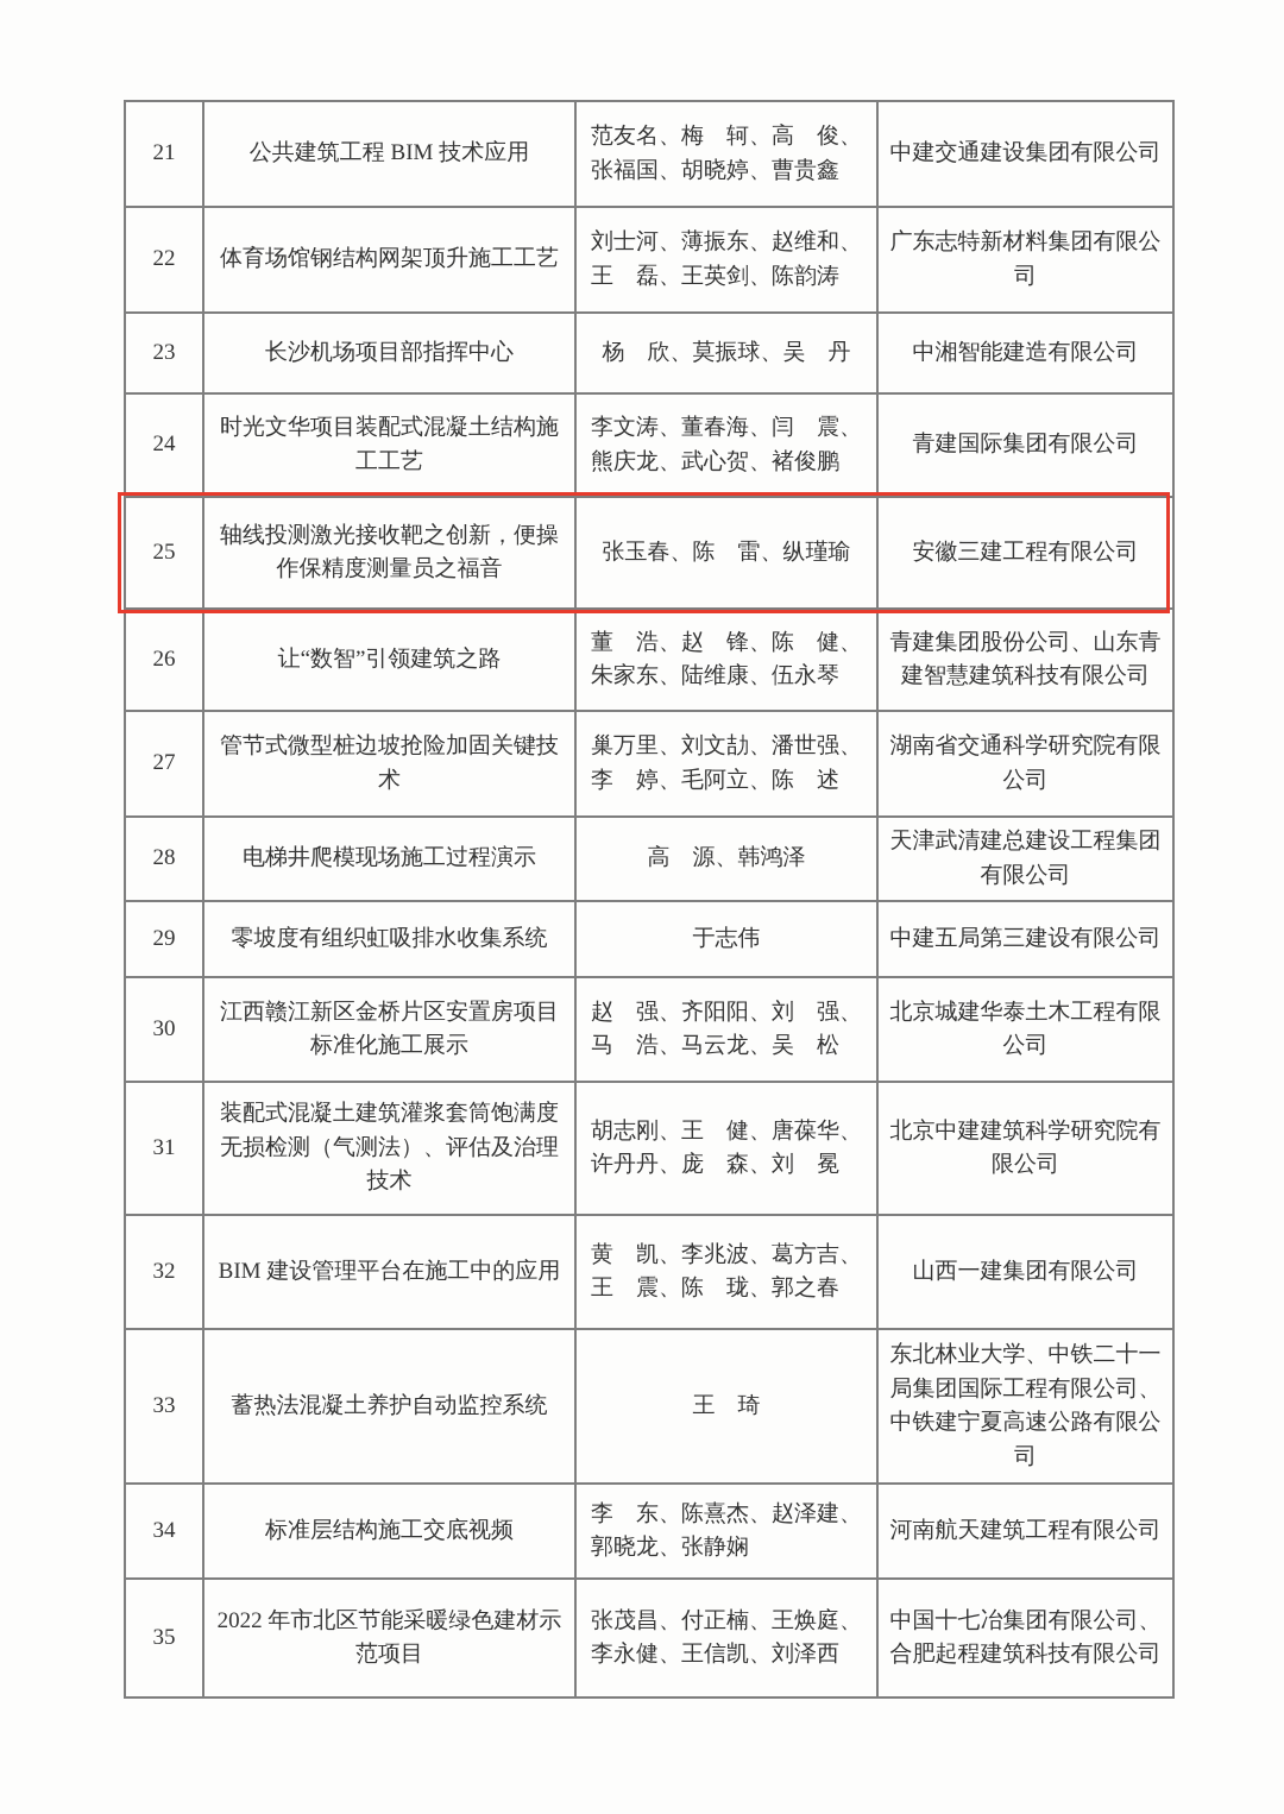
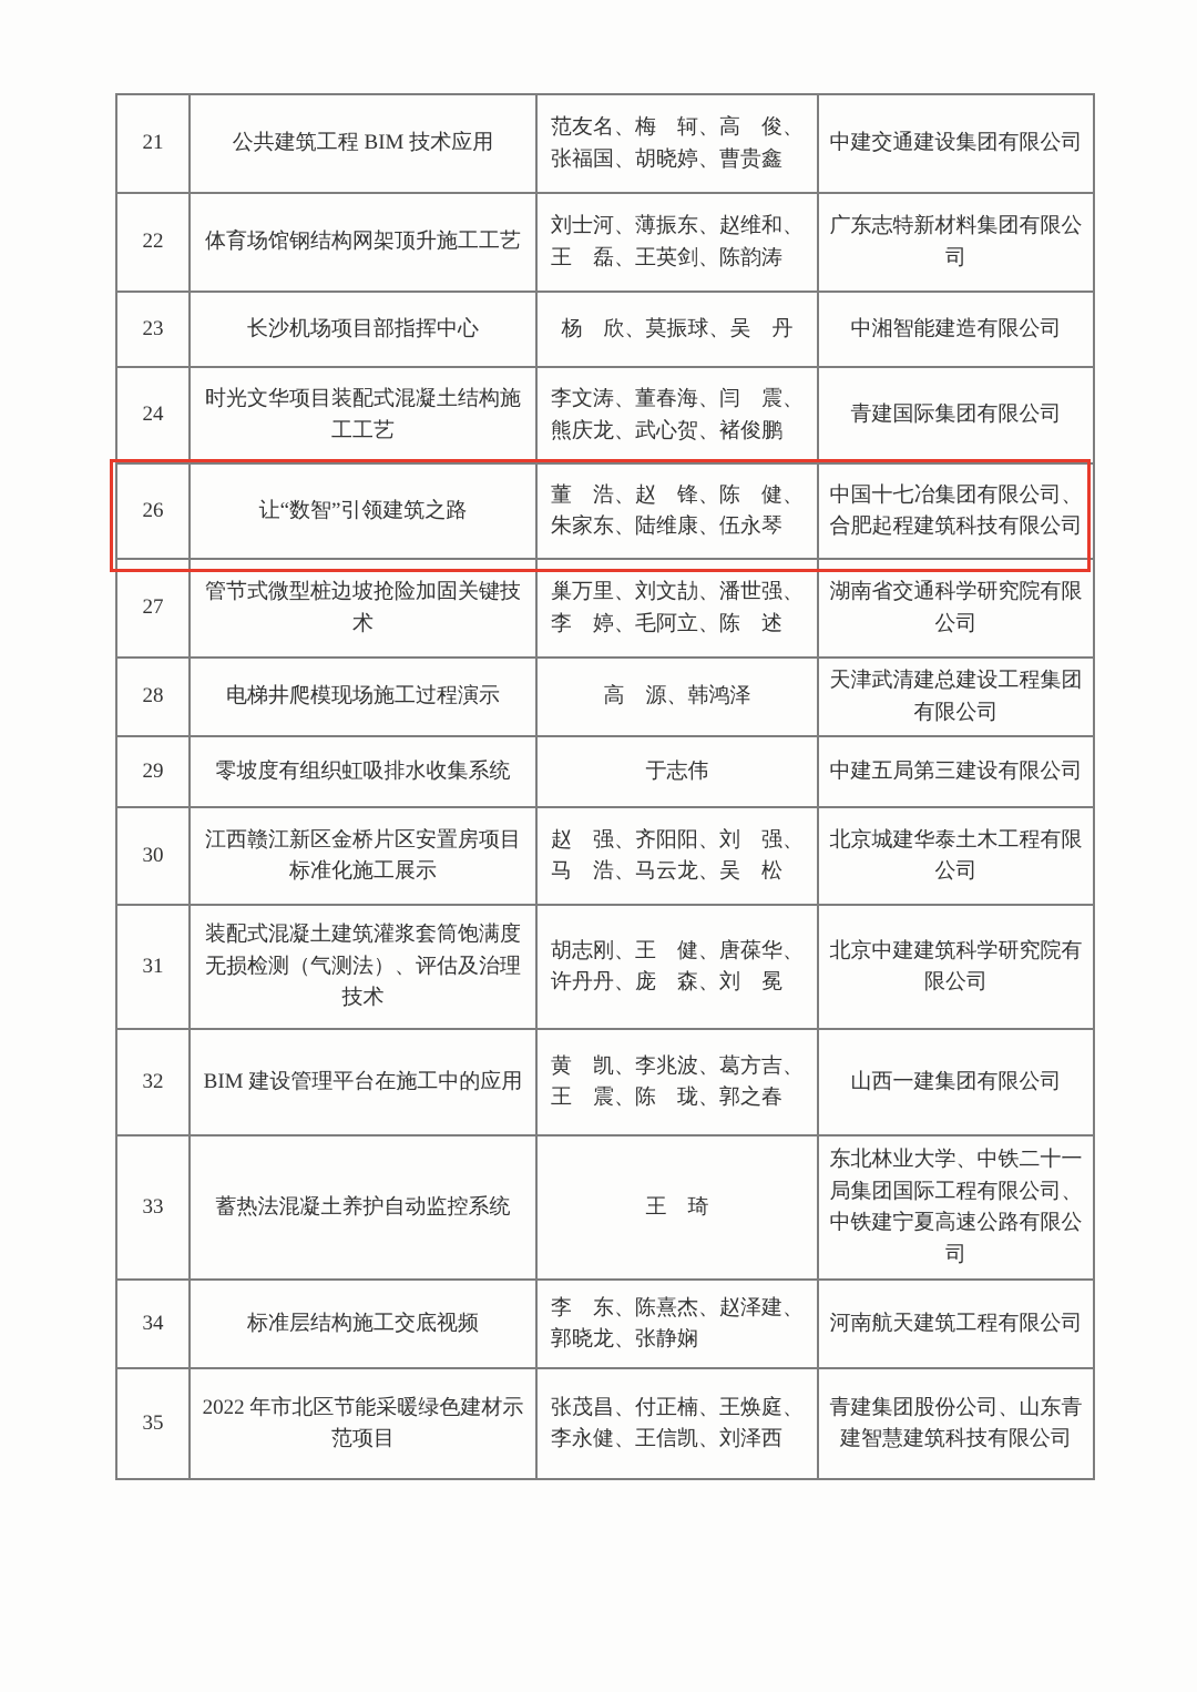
  21	公共建筑工程 BIM 技术应用	范友名、梅 轲、高 俊、 张福国、胡晓婷、曹贵鑫	中建交通建设集团有限公司
  22	体育场馆钢结构网架顶升施工工艺	刘士河、薄振东、赵维和、 王 磊、王英剑、陈韵涛	广东志特新材料集团有限公 司
  23	长沙机场项目部指挥中心	杨 欣、莫振球、吴 丹	中湘智能建造有限公司
  24	时光文华项目装配式混凝土结构施 工工艺	李文涛、董春海、闫 震、 熊庆龙、武心贺、褚俊鹏	青建国际集团有限公司
- 25	轴线投测激光接收靶之创新，便操 作保精度测量员之福音	张玉春、陈 雷、纵瑾瑜	安徽三建工程有限公司
- 26	让“数智”引领建筑之路	董 浩、赵 锋、陈 健、 朱家东、陆维康、伍永琴	青建集团股份公司、山东青 建智慧建筑科技有限公司
+ 26	让“数智”引领建筑之路	董 浩、赵 锋、陈 健、 朱家东、陆维康、伍永琴	中国十七冶集团有限公司、 合肥起程建筑科技有限公司
  27	管节式微型桩边坡抢险加固关键技 术	巢万里、刘文劼、潘世强、 李 婷、毛阿立、陈 述	湖南省交通科学研究院有限 公司
  28	电梯井爬模现场施工过程演示	高 源、韩鸿泽	天津武清建总建设工程集团 有限公司
  29	零坡度有组织虹吸排水收集系统	于志伟	中建五局第三建设有限公司
  30	江西赣江新区金桥片区安置房项目 标准化施工展示	赵 强、齐阳阳、刘 强、 马 浩、马云龙、吴 松	北京城建华泰土木工程有限 公司
  31	装配式混凝土建筑灌浆套筒饱满度 无损检测（气测法）、评估及治理 技术	胡志刚、王 健、唐葆华、 许丹丹、庞 森、刘 冕	北京中建建筑科学研究院有 限公司
  32	BIM 建设管理平台在施工中的应用	黄 凯、李兆波、葛方吉、 王 震、陈 珑、郭之春	山西一建集团有限公司
  33	蓄热法混凝土养护自动监控系统	王 琦	东北林业大学、中铁二十一 局集团国际工程有限公司、 中铁建宁夏高速公路有限公 司
  34	标准层结构施工交底视频	李 东、陈熹杰、赵泽建、 郭晓龙、张静娴	河南航天建筑工程有限公司
- 35	2022 年市北区节能采暖绿色建材示 范项目	张茂昌、付正楠、王焕庭、 李永健、王信凯、刘泽西	中国十七冶集团有限公司、 合肥起程建筑科技有限公司
+ 35	2022 年市北区节能采暖绿色建材示 范项目	张茂昌、付正楠、王焕庭、 李永健、王信凯、刘泽西	青建集团股份公司、山东青 建智慧建筑科技有限公司
